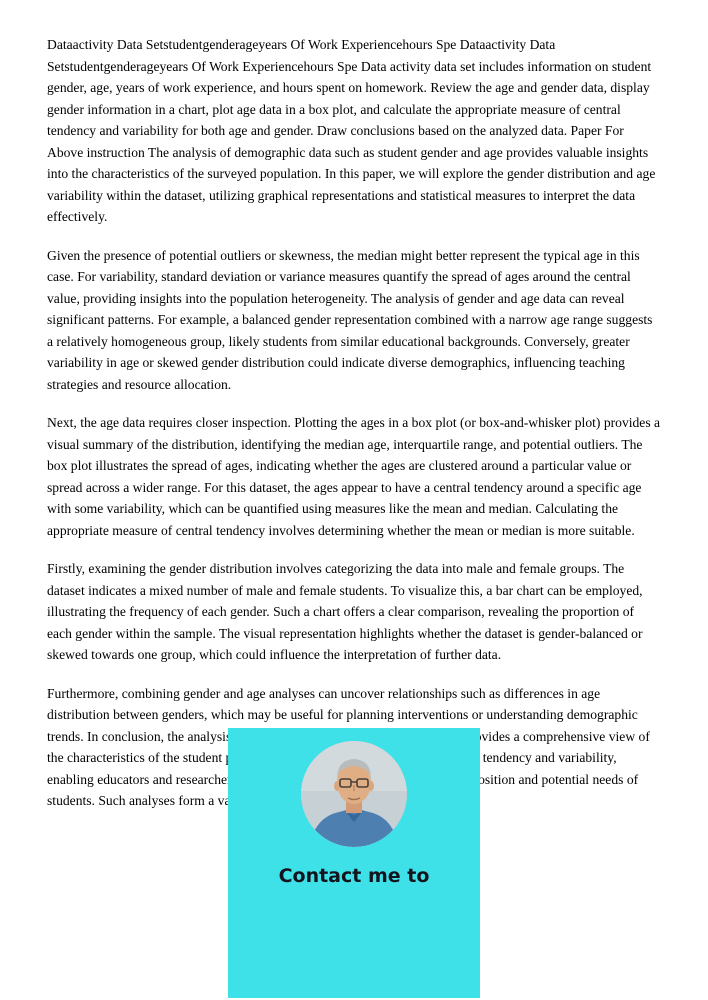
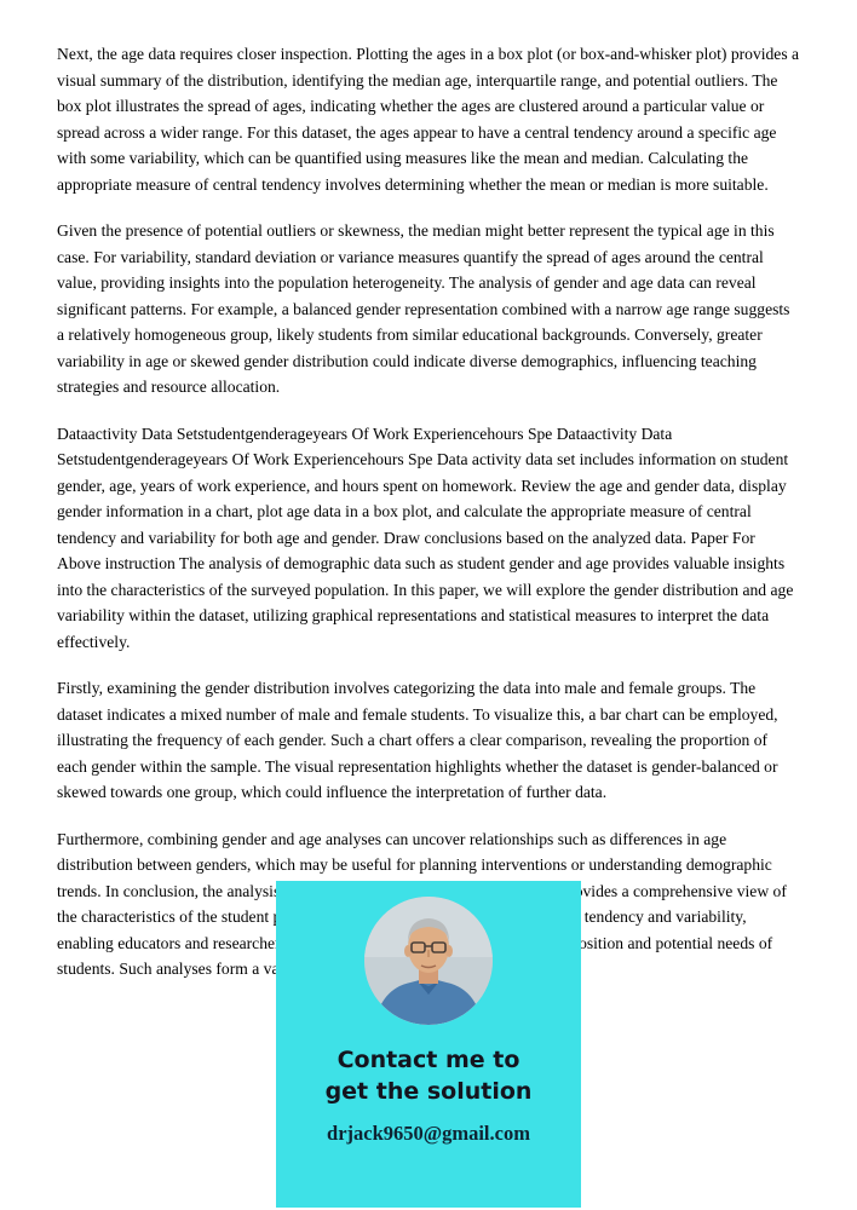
- Dataactivity Data Setstudentgenderageyears Of Work Experiencehours Spe Dataactivity Data Setstudentgenderageyears Of Work Experiencehours Spe Data activity data set includes information on student gender, age, years of work experience, and hours spent on homework. Review the age and gender data, display gender information in a chart, plot age data in a box plot, and calculate the appropriate measure of central tendency and variability for both age and gender. Draw conclusions based on the analyzed data. Paper For Above instruction The analysis of demographic data such as student gender and age provides valuable insights into the characteristics of the surveyed population. In this paper, we will explore the gender distribution and age variability within the dataset, utilizing graphical representations and statistical measures to interpret the data effectively.
+ Next, the age data requires closer inspection. Plotting the ages in a box plot (or box-and-whisker plot) provides a visual summary of the distribution, identifying the median age, interquartile range, and potential outliers. The box plot illustrates the spread of ages, indicating whether the ages are clustered around a particular value or spread across a wider range. For this dataset, the ages appear to have a central tendency around a specific age with some variability, which can be quantified using measures like the mean and median. Calculating the appropriate measure of central tendency involves determining whether the mean or median is more suitable.
  Given the presence of potential outliers or skewness, the median might better represent the typical age in this case. For variability, standard deviation or variance measures quantify the spread of ages around the central value, providing insights into the population heterogeneity. The analysis of gender and age data can reveal significant patterns. For example, a balanced gender representation combined with a narrow age range suggests a relatively homogeneous group, likely students from similar educational backgrounds. Conversely, greater variability in age or skewed gender distribution could indicate diverse demographics, influencing teaching strategies and resource allocation.
- Next, the age data requires closer inspection. Plotting the ages in a box plot (or box-and-whisker plot) provides a visual summary of the distribution, identifying the median age, interquartile range, and potential outliers. The box plot illustrates the spread of ages, indicating whether the ages are clustered around a particular value or spread across a wider range. For this dataset, the ages appear to have a central tendency around a specific age with some variability, which can be quantified using measures like the mean and median. Calculating the appropriate measure of central tendency involves determining whether the mean or median is more suitable.
+ Dataactivity Data Setstudentgenderageyears Of Work Experiencehours Spe Dataactivity Data Setstudentgenderageyears Of Work Experiencehours Spe Data activity data set includes information on student gender, age, years of work experience, and hours spent on homework. Review the age and gender data, display gender information in a chart, plot age data in a box plot, and calculate the appropriate measure of central tendency and variability for both age and gender. Draw conclusions based on the analyzed data. Paper For Above instruction The analysis of demographic data such as student gender and age provides valuable insights into the characteristics of the surveyed population. In this paper, we will explore the gender distribution and age variability within the dataset, utilizing graphical representations and statistical measures to interpret the data effectively.
  Firstly, examining the gender distribution involves categorizing the data into male and female groups. The dataset indicates a mixed number of male and female students. To visualize this, a bar chart can be employed, illustrating the frequency of each gender. Such a chart offers a clear comparison, revealing the proportion of each gender within the sample. The visual representation highlights whether the dataset is gender-balanced or skewed towards one group, which could influence the interpretation of further data.
  Furthermore, combining gender and age analyses can uncover relationships such as differences in age distribution between genders, which may be useful for planning interventions or understanding demographic trends. In conclusion, the analysivides a comprehensive view of the characteristics of the student tendency and variability, enabling educators and researcheosition and potential needs of students. Such analyses form a v
  Contact me to
+ get the solution
+ drjack9650@gmail.com
